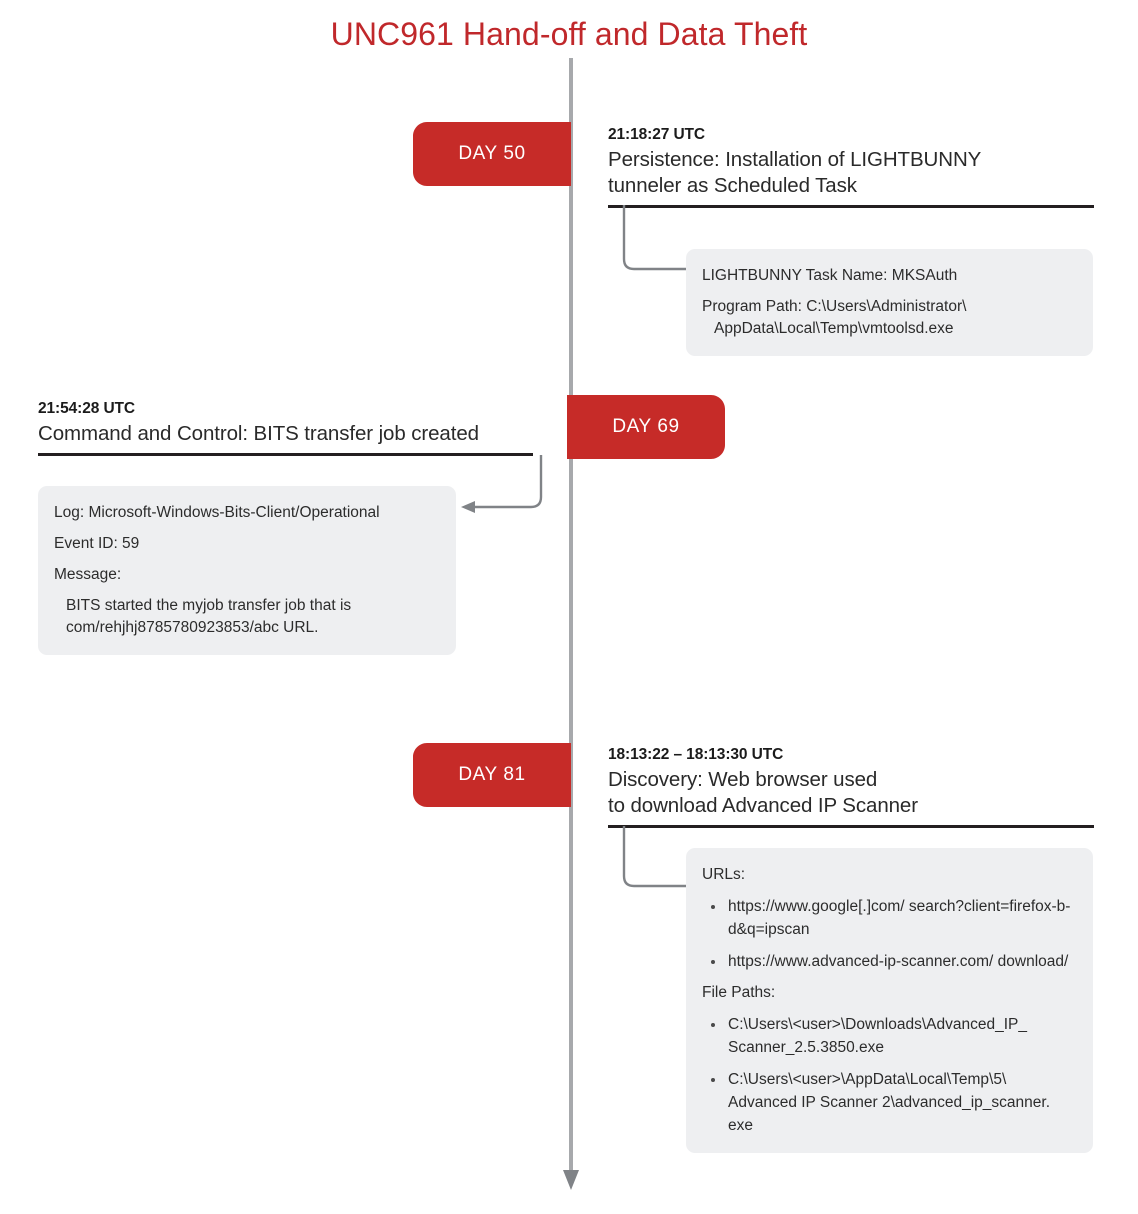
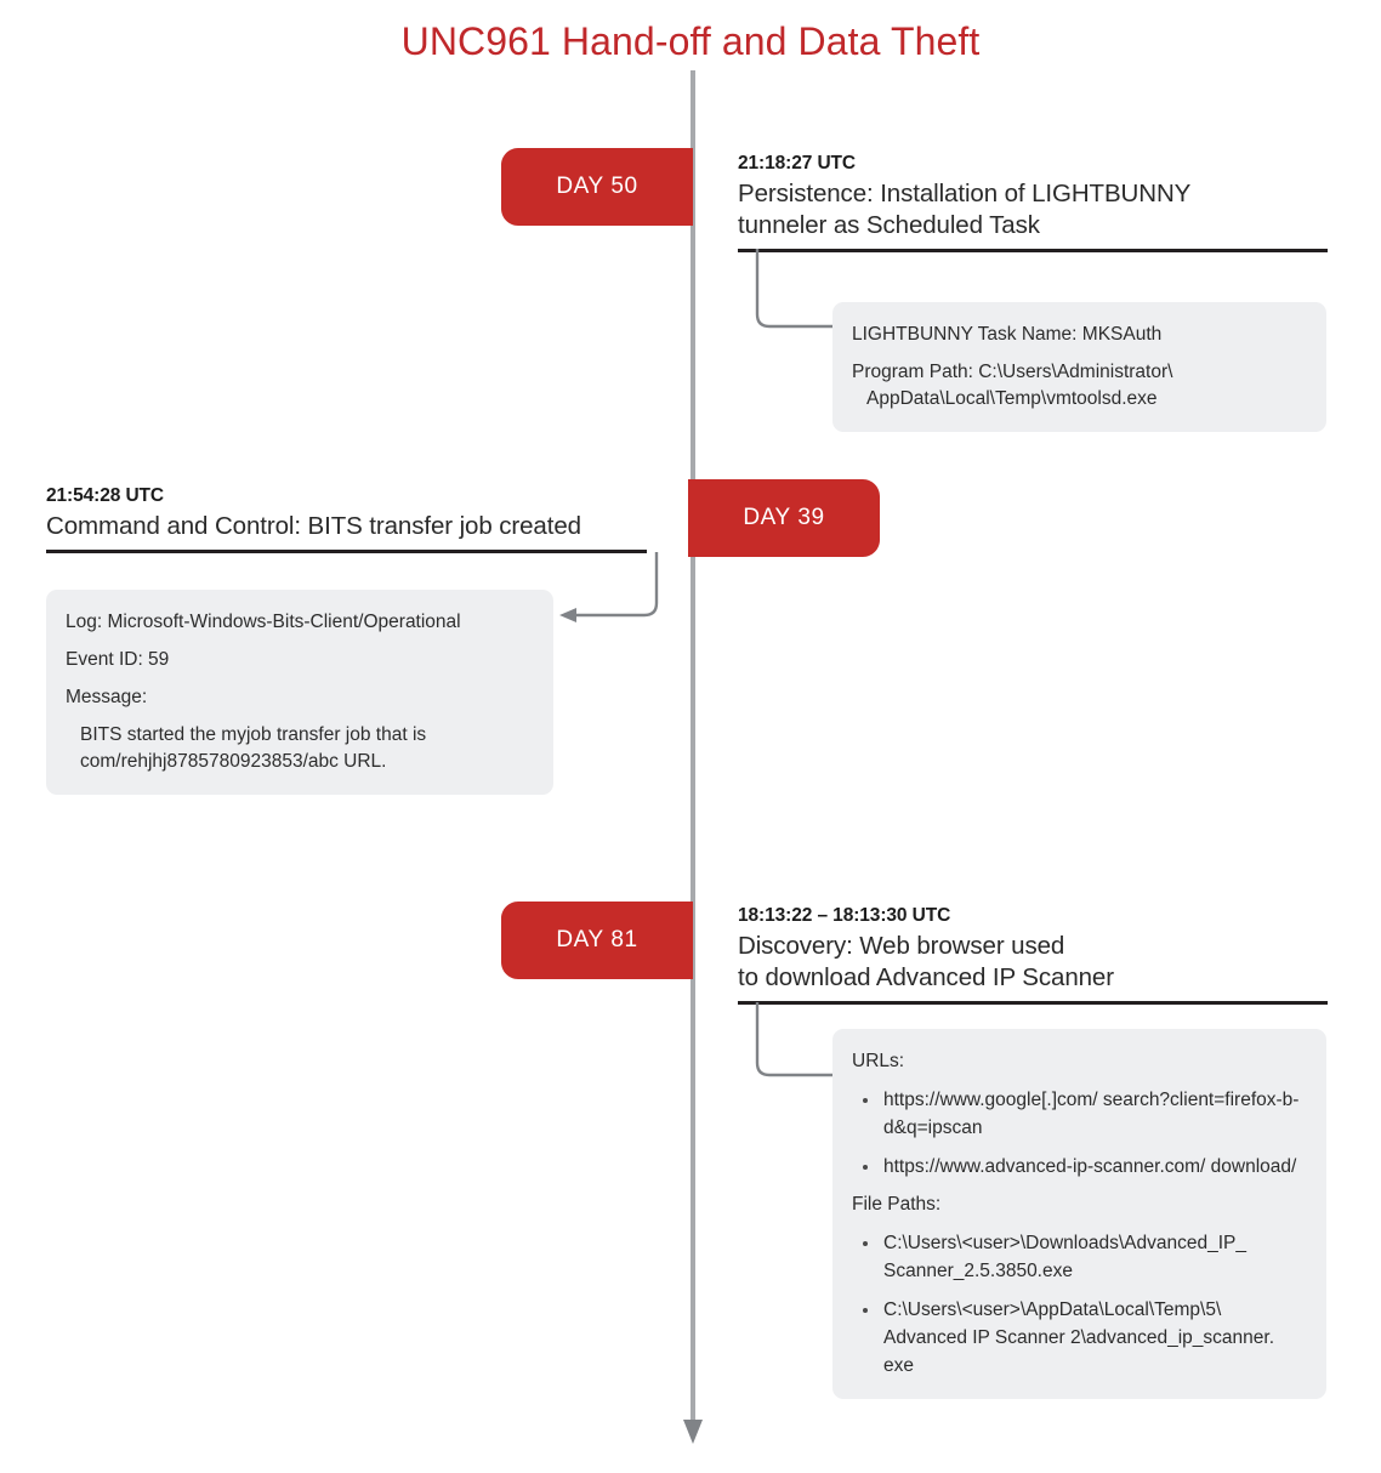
  UNC961 Hand-off and Data Theft
  DAY 50
  21:18:27 UTC
  Persistence: Installation of LIGHTBUNNY
  tunneler as Scheduled Task
  LIGHTBUNNY Task Name: MKSAuth
  Program Path: C:\Users\Administrator\
  AppData\Local\Temp\vmtoolsd.exe
- DAY 69
+ DAY 39
  21:54:28 UTC
  Command and Control: BITS transfer job created
  Log: Microsoft-Windows-Bits-Client/Operational
  Event ID: 59
  Message:
  BITS started the myjob transfer job that is
  com/rehjhj8785780923853/abc URL.
  DAY 81
  18:13:22 – 18:13:30 UTC
  Discovery: Web browser used
  to download Advanced IP Scanner
  URLs:
  https://www.google[.]com/ search?client=firefox-b-d&q=ipscan
  https://www.advanced-ip-scanner.com/ download/
  File Paths:
  C:\Users\<user>\Downloads\Advanced_IP_ Scanner_2.5.3850.exe
  C:\Users\<user>\AppData\Local\Temp\5\ Advanced IP Scanner 2\advanced_ip_scanner. exe
